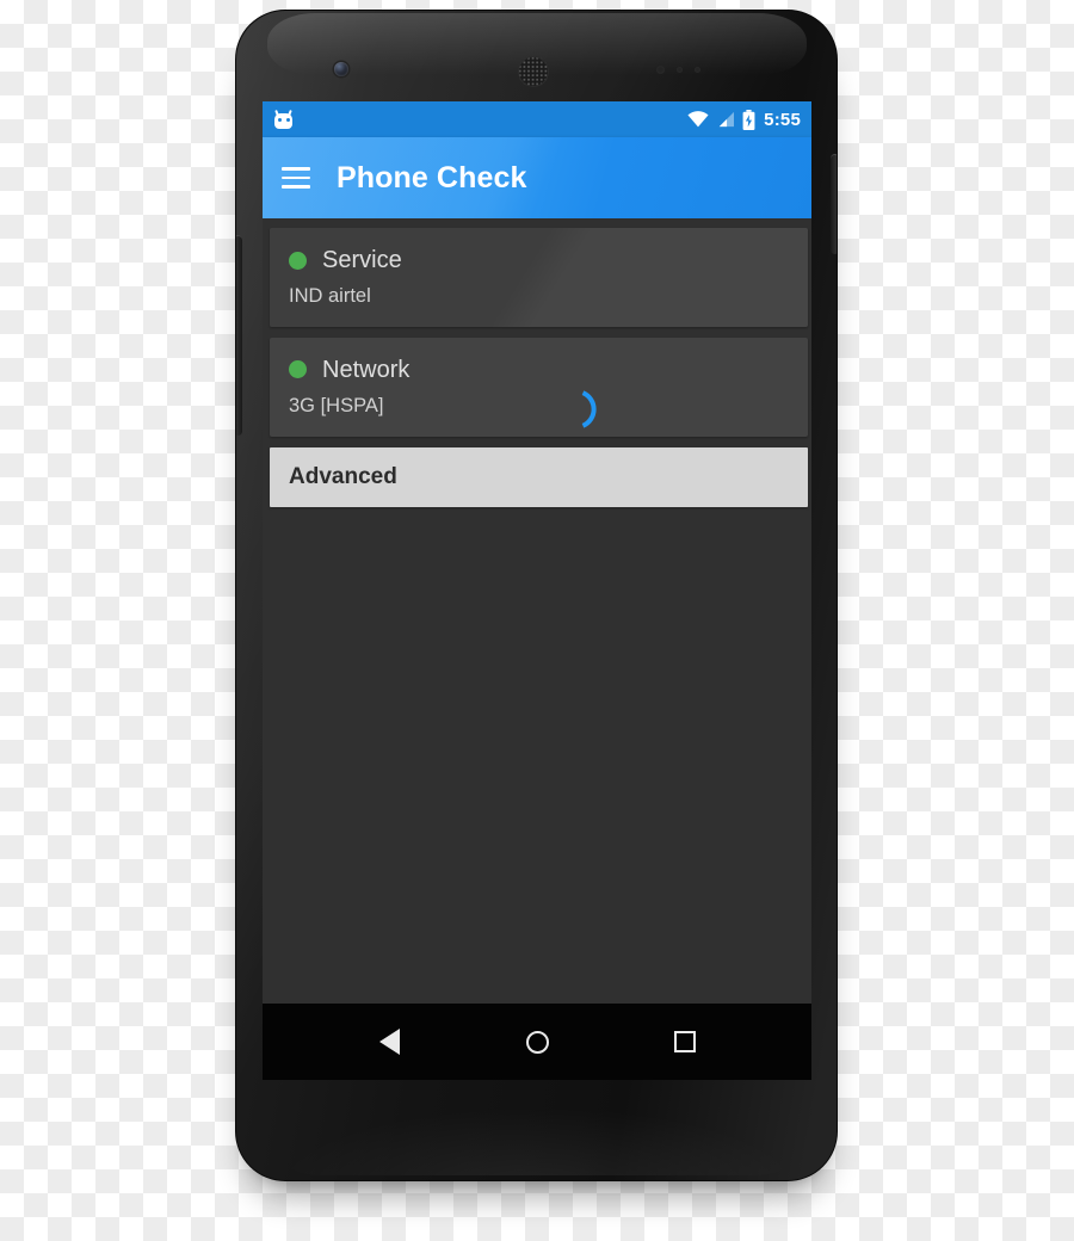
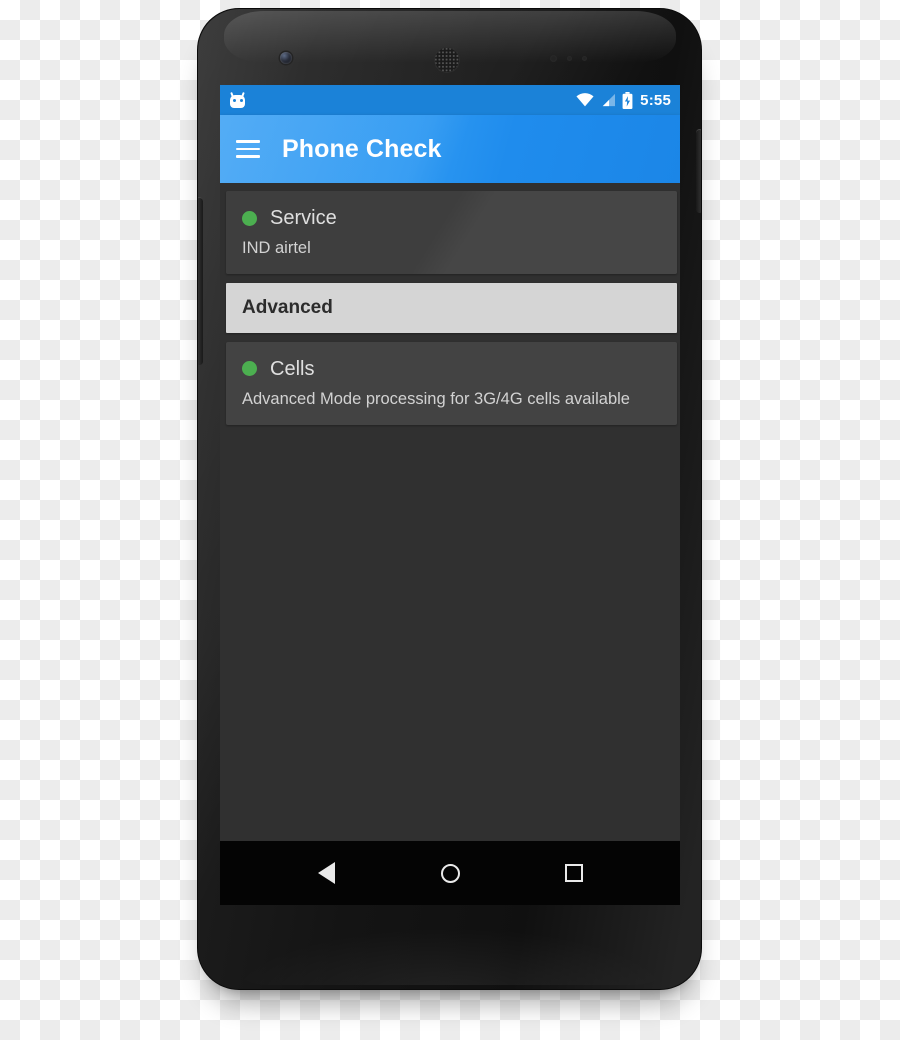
  5:55
  Phone Check
  Service
  IND airtel
- Network
- 3G [HSPA]
  Advanced
+ Cells
+ Advanced Mode processing for 3G/4G cells available
